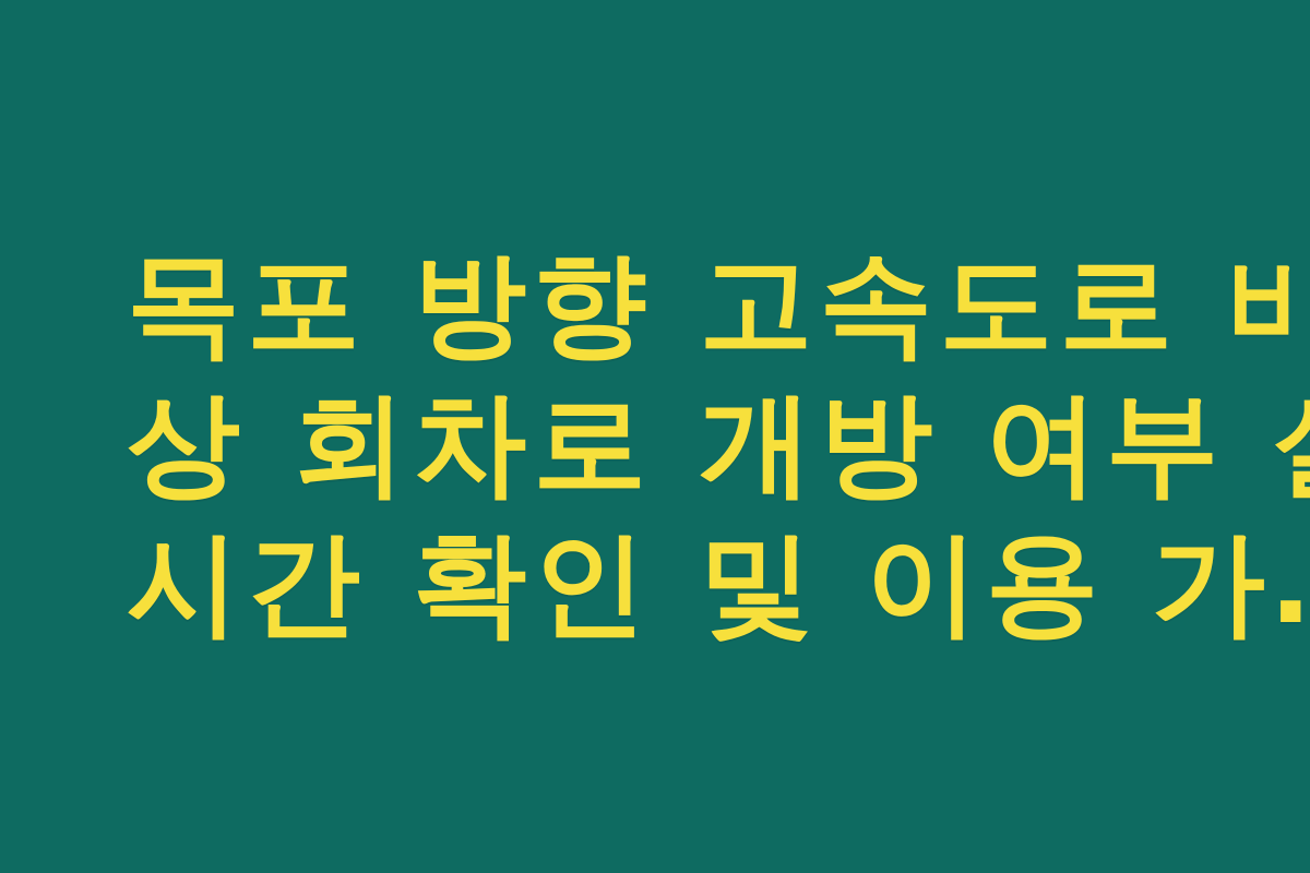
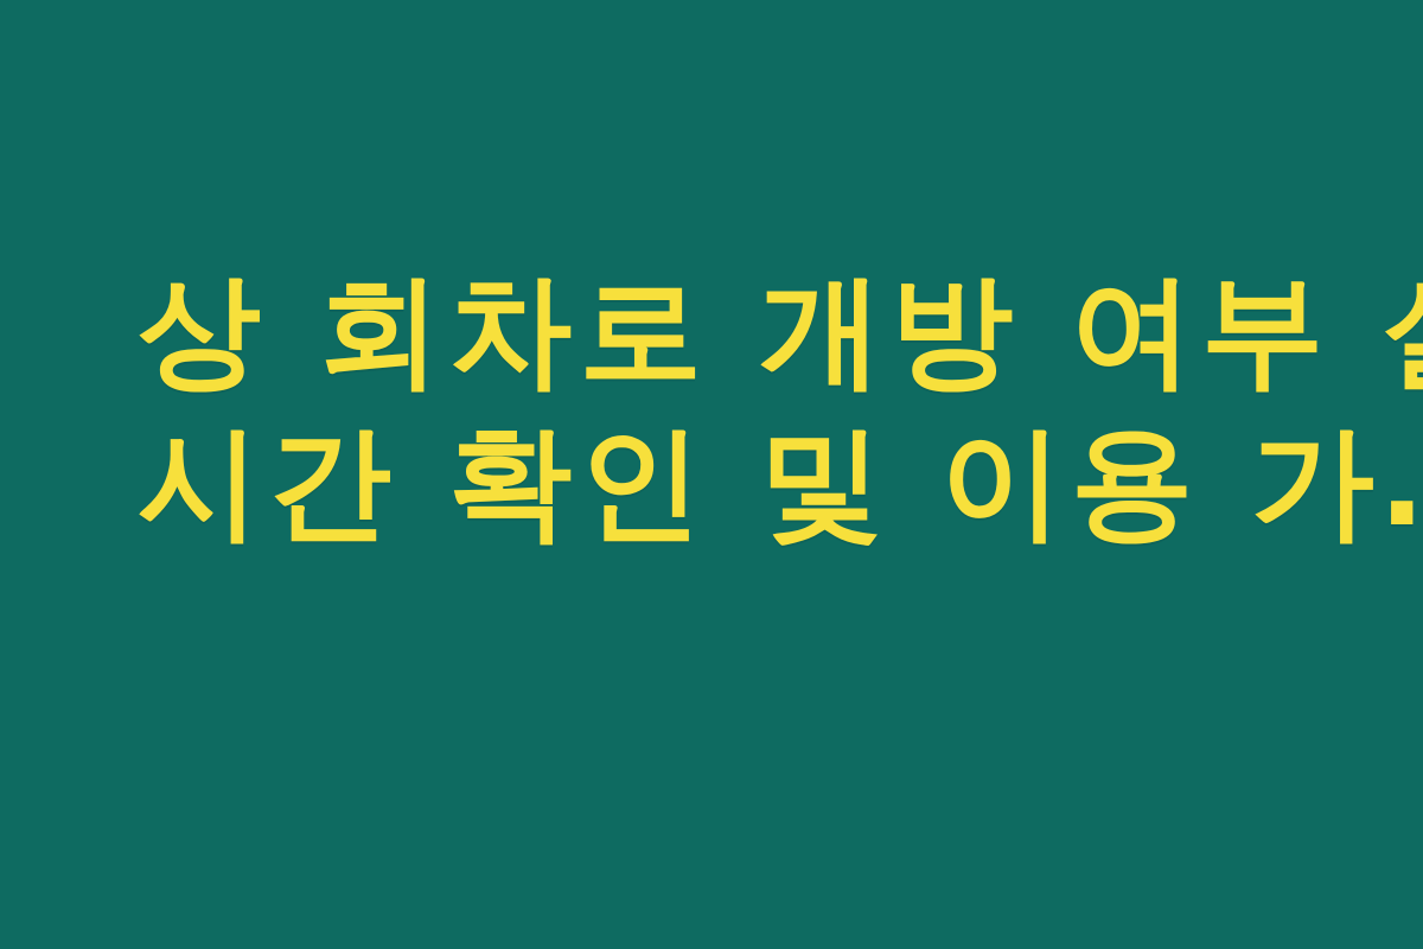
- 목포 방향 고속도로 비
  상 회차로 개방 여부
  시간 확인 및 이용 가
